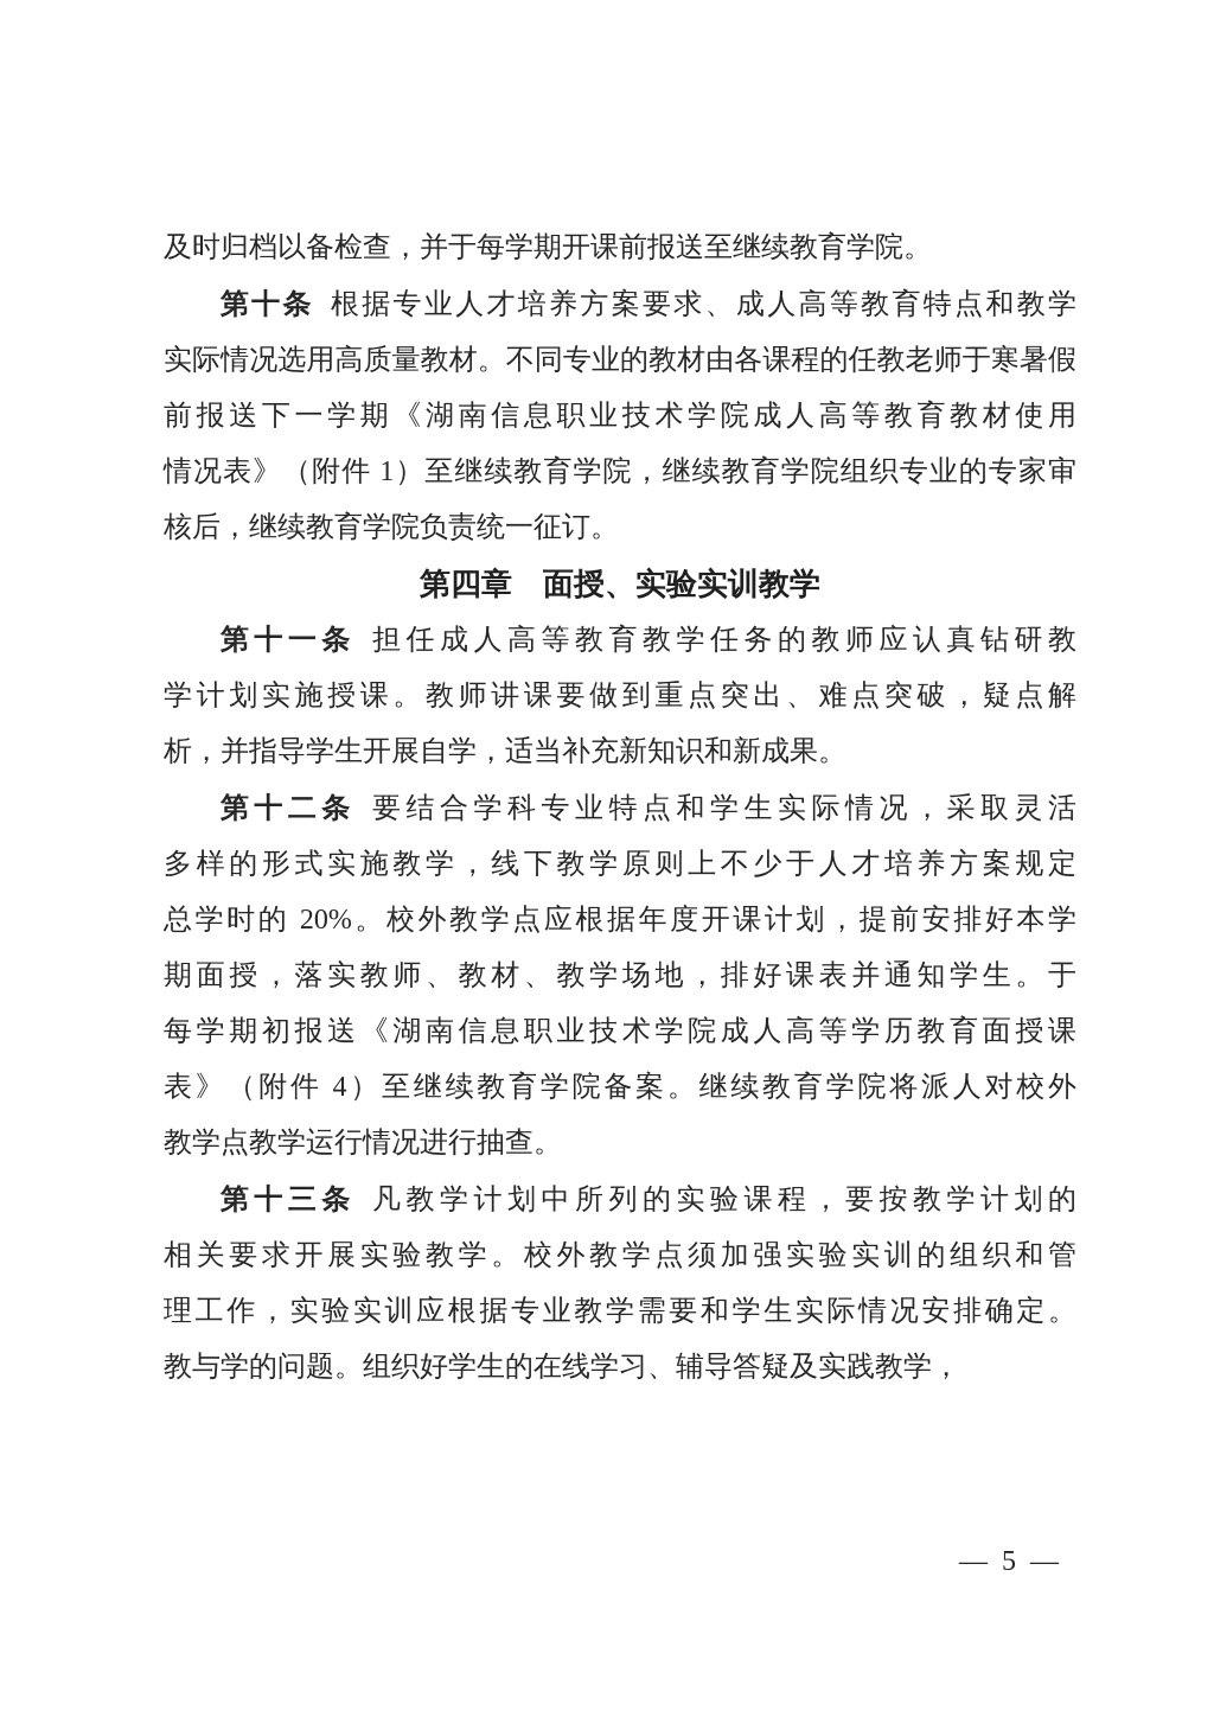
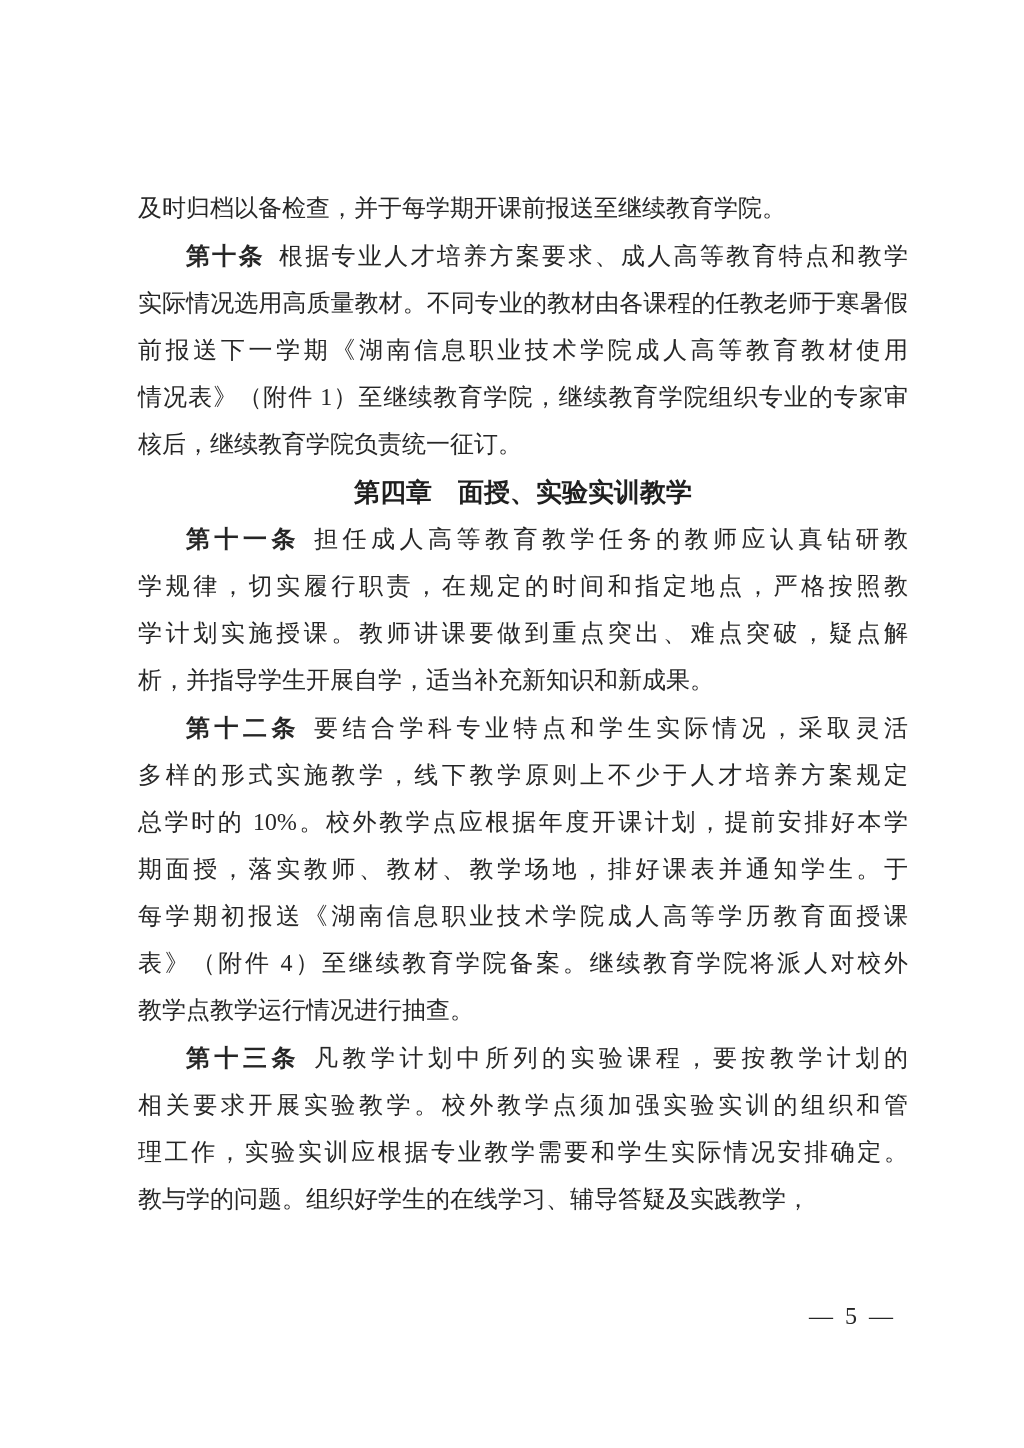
  及时归档以备检查，并于每学期开课前报送至继续教育学院。
  第十条 根据专业人才培养方案要求、成人高等教育特点和教学
  实际情况选用高质量教材。不同专业的教材由各课程的任教老师于寒暑假
  前报送下一学期《湖南信息职业技术学院成人高等教育教材使用
  情况表》（附件 1）至继续教育学院，继续教育学院组织专业的专家审
  核后，继续教育学院负责统一征订。
  第四章 面授、实验实训教学
  第十一条 担任成人高等教育教学任务的教师应认真钻研教
+ 学规律，切实履行职责，在规定的时间和指定地点，严格按照教
  学计划实施授课。教师讲课要做到重点突出、难点突破，疑点解
  析，并指导学生开展自学，适当补充新知识和新成果。
  第十二条 要结合学科专业特点和学生实际情况，采取灵活
  多样的形式实施教学，线下教学原则上不少于人才培养方案规定
- 总学时的 20%。校外教学点应根据年度开课计划，提前安排好本学
+ 总学时的 10%。校外教学点应根据年度开课计划，提前安排好本学
  期面授，落实教师、教材、教学场地，排好课表并通知学生。于
  每学期初报送《湖南信息职业技术学院成人高等学历教育面授课
  表》（附件 4）至继续教育学院备案。继续教育学院将派人对校外
  教学点教学运行情况进行抽查。
  第十三条 凡教学计划中所列的实验课程，要按教学计划的
  相关要求开展实验教学。校外教学点须加强实验实训的组织和管
  理工作，实验实训应根据专业教学需要和学生实际情况安排确定。
  教与学的问题。组织好学生的在线学习、辅导答疑及实践教学，
  — 5 —
